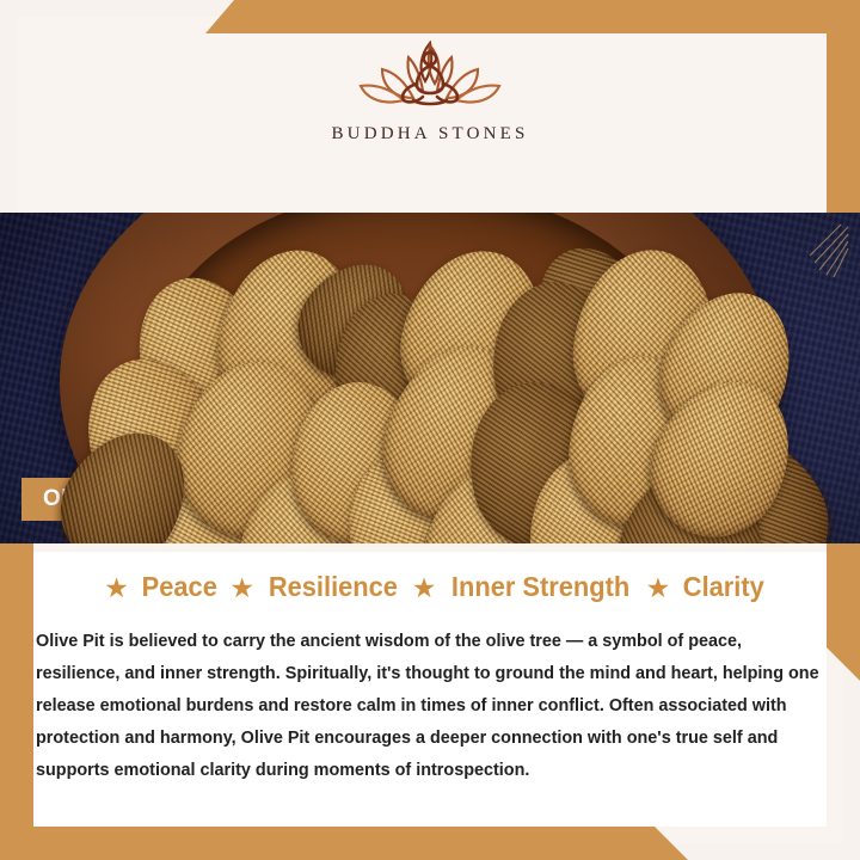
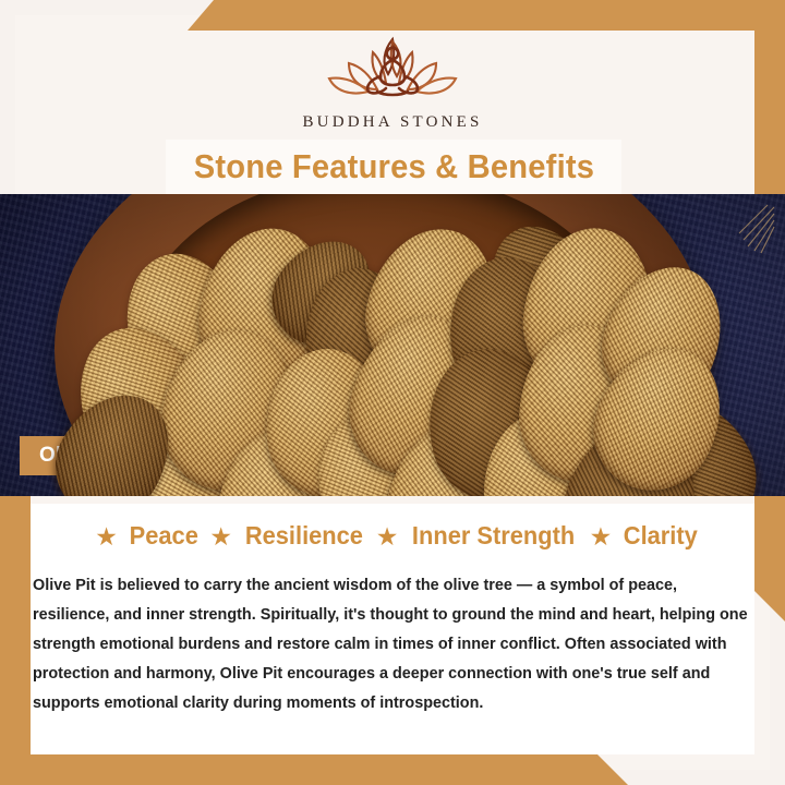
  BUDDHA STONES
+ Stone Features & Benefits
  ★
  Peace
  ★
  Resilience
  ★
  Inner Strength
  ★
  Clarity
- Olive Pit is believed to carry the ancient wisdom of the olive tree — a symbol of peace, resilience, and inner strength. Spiritually, it's thought to ground the mind and heart, helping one release emotional burdens and restore calm in times of inner conflict. Often associated with protection and harmony, Olive Pit encourages a deeper connection with one's true self and supports emotional clarity during moments of introspection.
+ Olive Pit is believed to carry the ancient wisdom of the olive tree — a symbol of peace, resilience, and inner strength. Spiritually, it's thought to ground the mind and heart, helping one strength emotional burdens and restore calm in times of inner conflict. Often associated with protection and harmony, Olive Pit encourages a deeper connection with one's true self and supports emotional clarity during moments of introspection.
